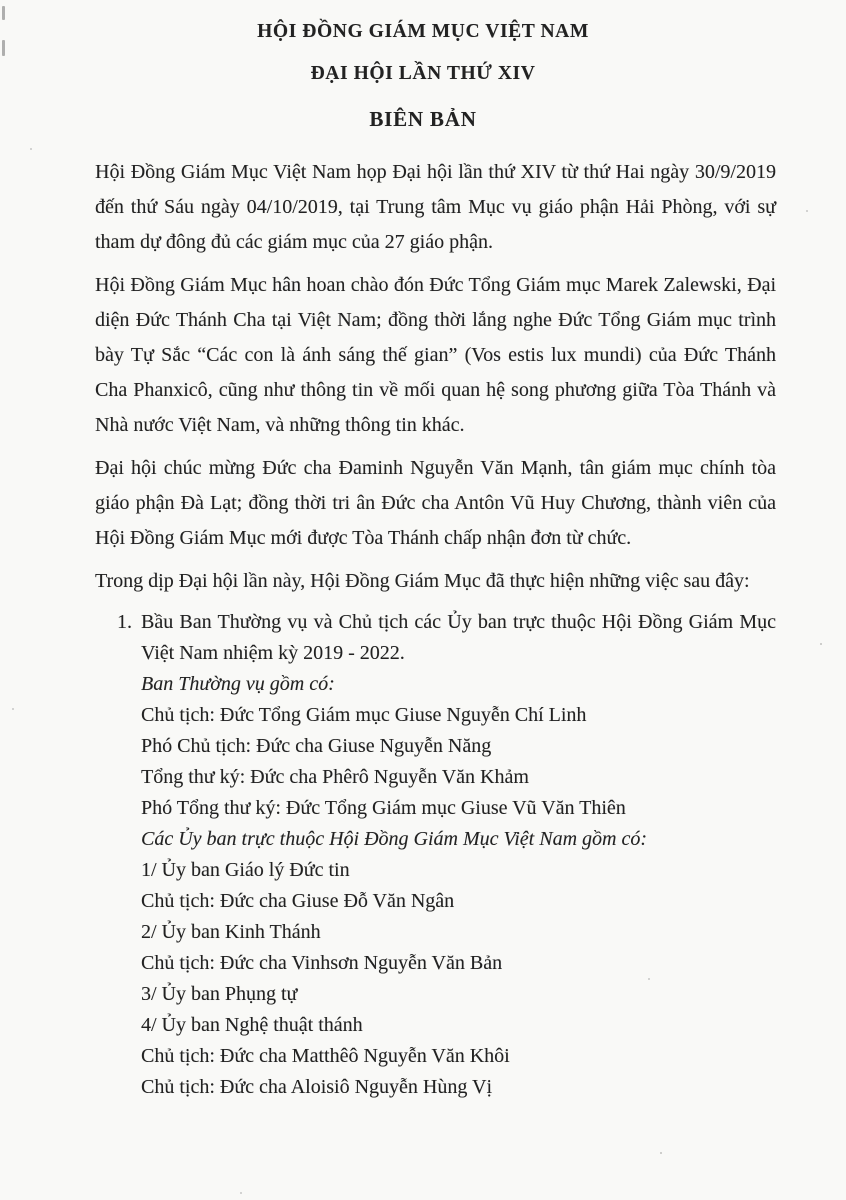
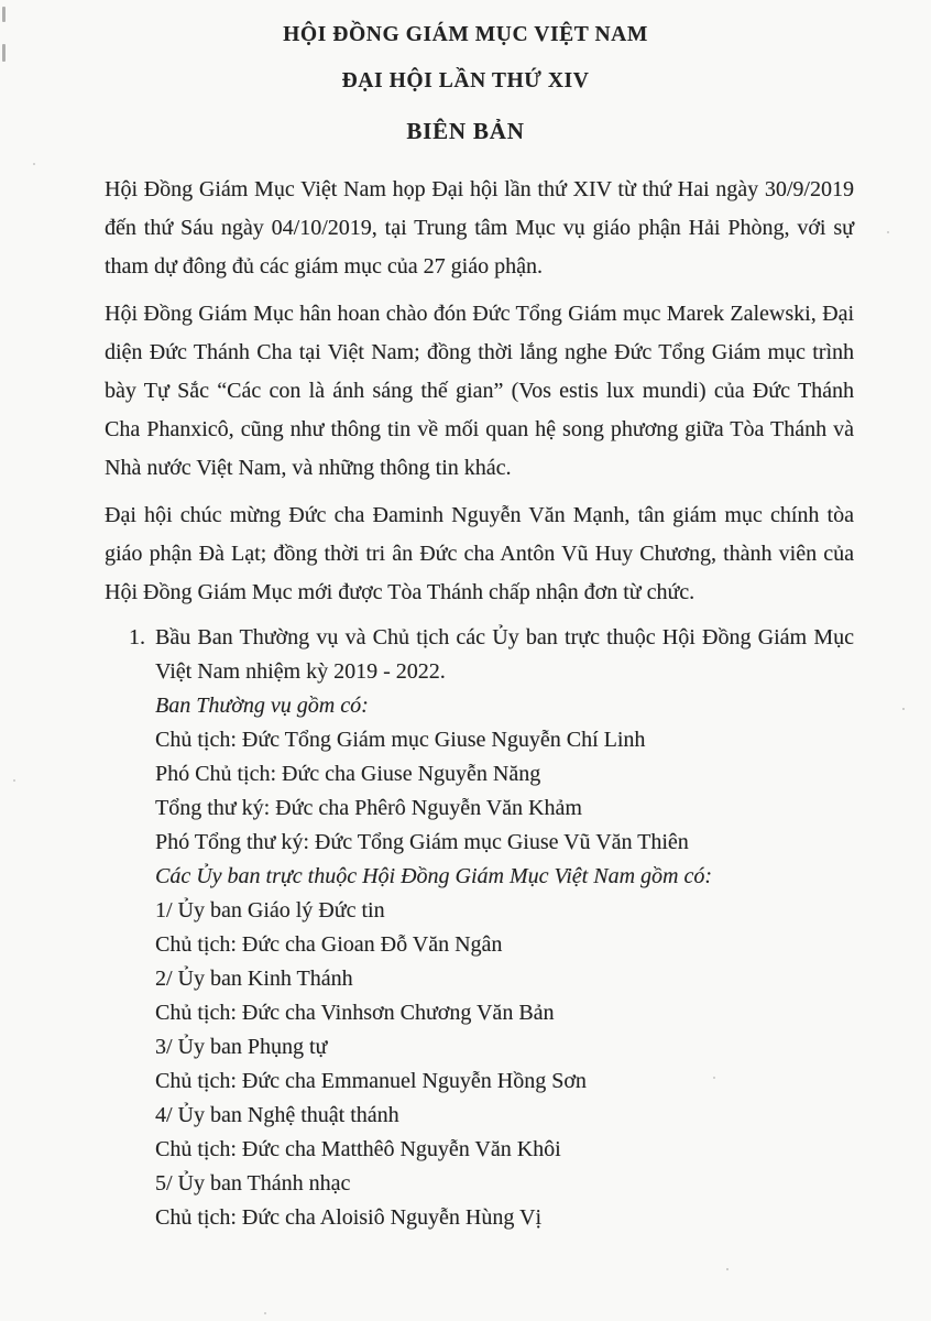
  HỘI ĐỒNG GIÁM MỤC VIỆT NAM
  ĐẠI HỘI LẦN THỨ XIV
  BIÊN BẢN
  Hội Đồng Giám Mục Việt Nam họp Đại hội lần thứ XIV từ thứ Hai ngày 30/9/2019 đến thứ Sáu ngày 04/10/2019, tại Trung tâm Mục vụ giáo phận Hải Phòng, với sự tham dự đông đủ các giám mục của 27 giáo phận.
  Hội Đồng Giám Mục hân hoan chào đón Đức Tổng Giám mục Marek Zalewski, Đại diện Đức Thánh Cha tại Việt Nam; đồng thời lắng nghe Đức Tổng Giám mục trình bày Tự Sắc “Các con là ánh sáng thế gian” (Vos estis lux mundi) của Đức Thánh Cha Phanxicô, cũng như thông tin về mối quan hệ song phương giữa Tòa Thánh và Nhà nước Việt Nam, và những thông tin khác.
  Đại hội chúc mừng Đức cha Đaminh Nguyễn Văn Mạnh, tân giám mục chính tòa giáo phận Đà Lạt; đồng thời tri ân Đức cha Antôn Vũ Huy Chương, thành viên của Hội Đồng Giám Mục mới được Tòa Thánh chấp nhận đơn từ chức.
- Trong dịp Đại hội lần này, Hội Đồng Giám Mục đã thực hiện những việc sau đây:
  1.
  Bầu Ban Thường vụ và Chủ tịch các Ủy ban trực thuộc Hội Đồng Giám Mục Việt Nam nhiệm kỳ 2019 - 2022.
  Ban Thường vụ gồm có:
  Chủ tịch: Đức Tổng Giám mục Giuse Nguyễn Chí Linh
  Phó Chủ tịch: Đức cha Giuse Nguyễn Năng
  Tổng thư ký: Đức cha Phêrô Nguyễn Văn Khảm
  Phó Tổng thư ký: Đức Tổng Giám mục Giuse Vũ Văn Thiên
  Các Ủy ban trực thuộc Hội Đồng Giám Mục Việt Nam gồm có:
  1/ Ủy ban Giáo lý Đức tin
- Chủ tịch: Đức cha Giuse Đỗ Văn Ngân
+ Chủ tịch: Đức cha Gioan Đỗ Văn Ngân
  2/ Ủy ban Kinh Thánh
- Chủ tịch: Đức cha Vinhsơn Nguyễn Văn Bản
+ Chủ tịch: Đức cha Vinhsơn Chương Văn Bản
  3/ Ủy ban Phụng tự
+ Chủ tịch: Đức cha Emmanuel Nguyễn Hồng Sơn
  4/ Ủy ban Nghệ thuật thánh
  Chủ tịch: Đức cha Matthêô Nguyễn Văn Khôi
+ 5/ Ủy ban Thánh nhạc
  Chủ tịch: Đức cha Aloisiô Nguyễn Hùng Vị
